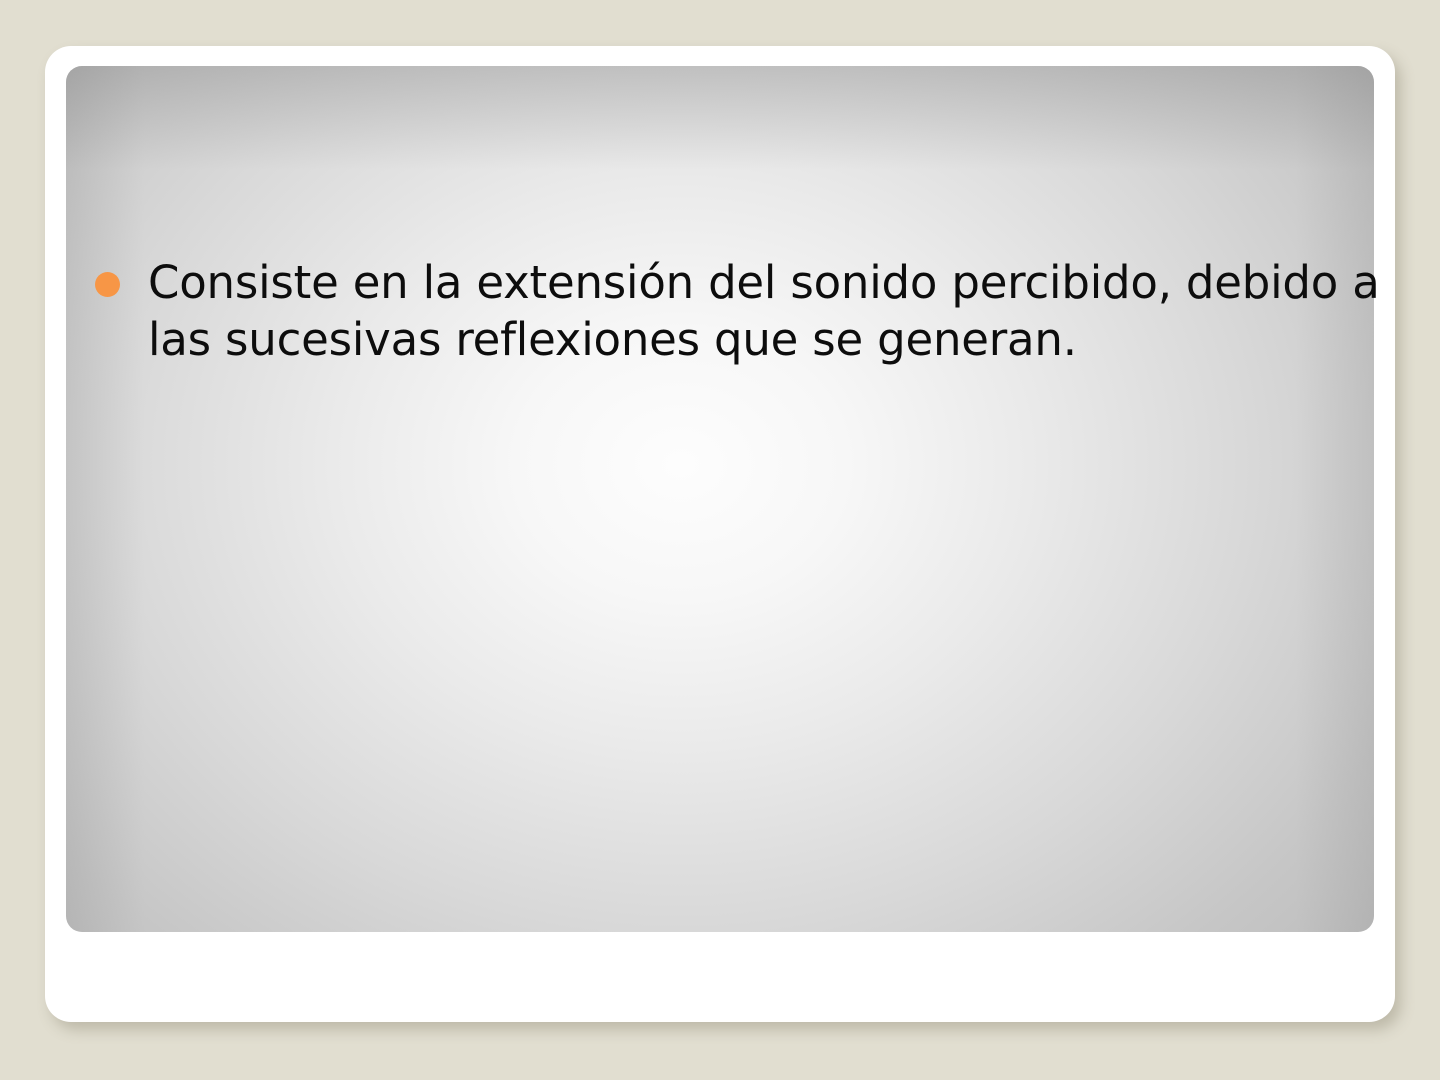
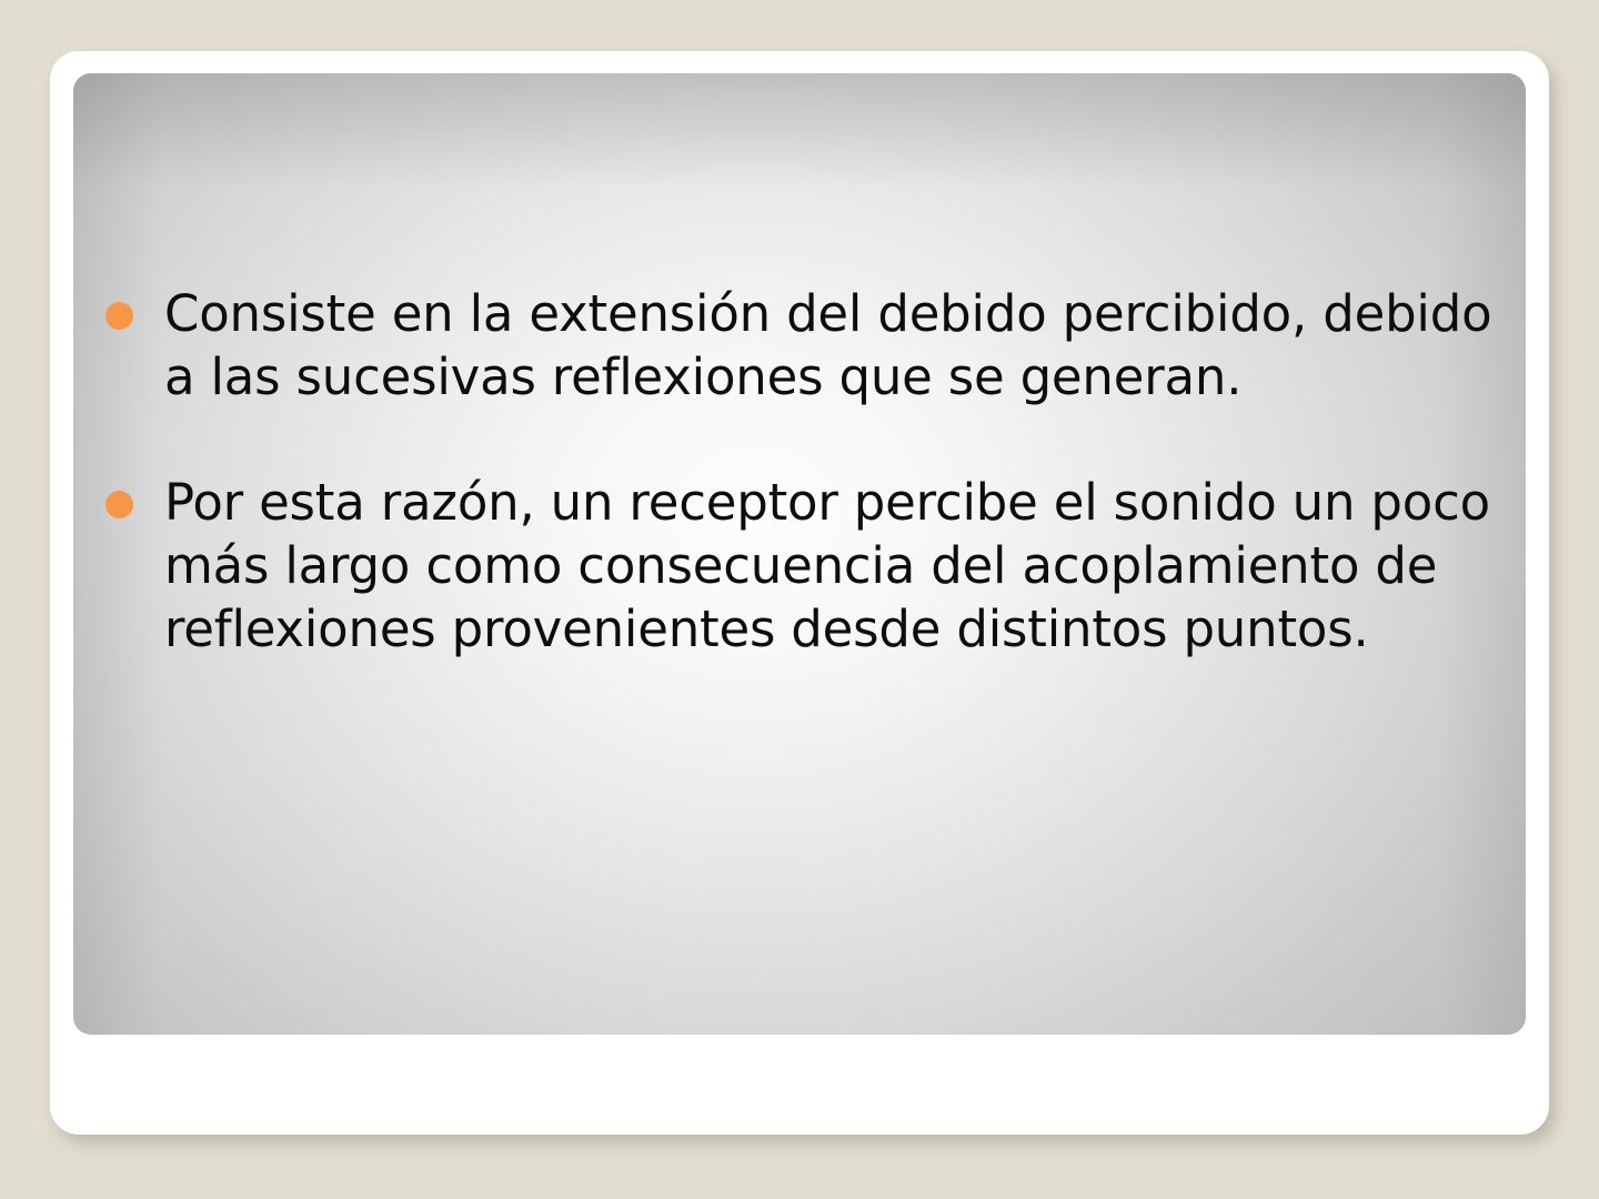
- Consiste en la extensión del sonido percibido, debido a las sucesivas reflexiones que se generan.
+ Consiste en la extensión del debido percibido, debido a las sucesivas reflexiones que se generan.
+ Por esta razón, un receptor percibe el sonido un poco más largo como consecuencia del acoplamiento de reflexiones provenientes desde distintos puntos.
